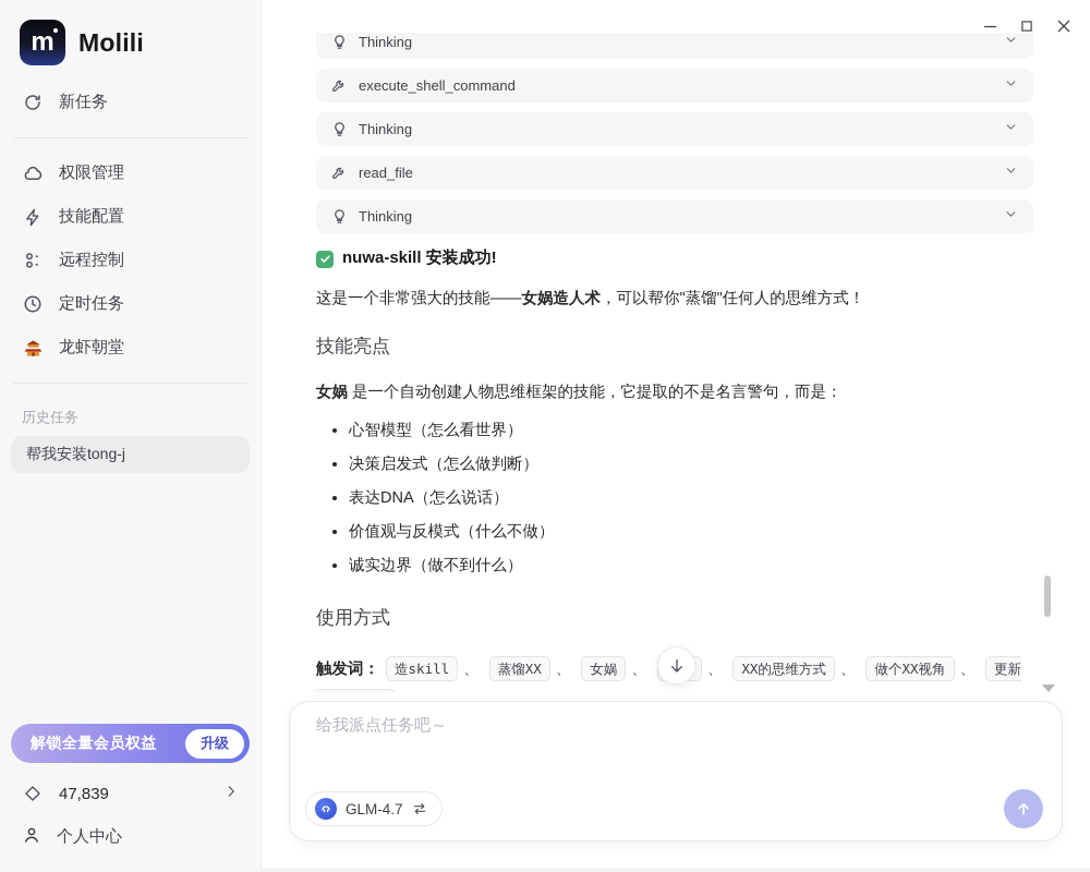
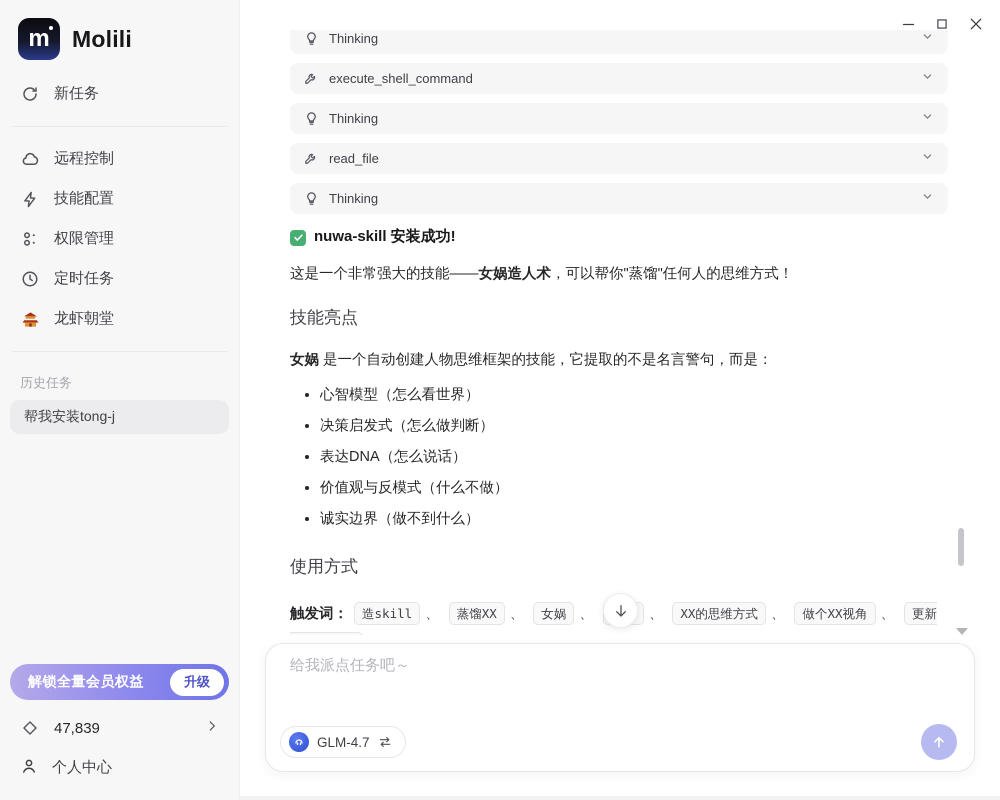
  m
  Molili
  新任务
- 权限管理
+ 远程控制
  技能配置
- 远程控制
+ 权限管理
  定时任务
  龙虾朝堂
  历史任务
  帮我安装tong-j
  解锁全量会员权益
  升级
  47,839
  个人中心
  Thinking
  execute_shell_command
  Thinking
  read_file
  Thinking
  nuwa-skill 安装成功!
  这是一个非常强大的技能——女娲造人术，可以帮你"蒸馏"任何人的思维方式！
  技能亮点
  女娲 是一个自动创建人物思维框架的技能，它提取的不是名言警句，而是：
  心智模型（怎么看世界）
  决策启发式（怎么做判断）
  表达DNA（怎么说话）
  价值观与反模式（什么不做）
  诚实边界（做不到什么）
  使用方式
  触发词： 造skill 、 蒸馏XX 、 女娲 、 、 XX的思维方式 、 做个XX视角 、 更新
  给我派点任务吧～
  GLM-4.7
